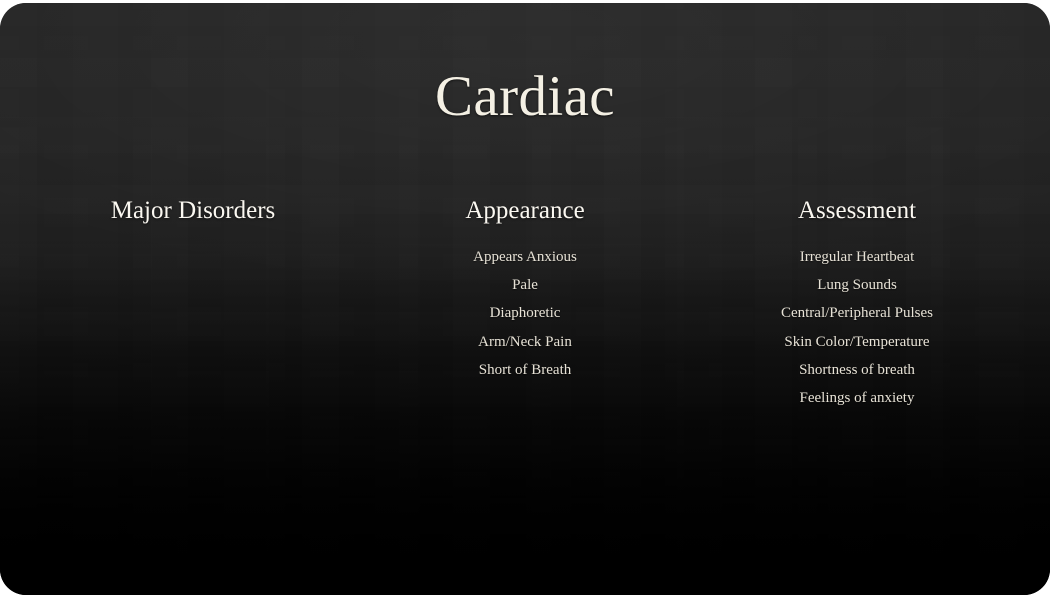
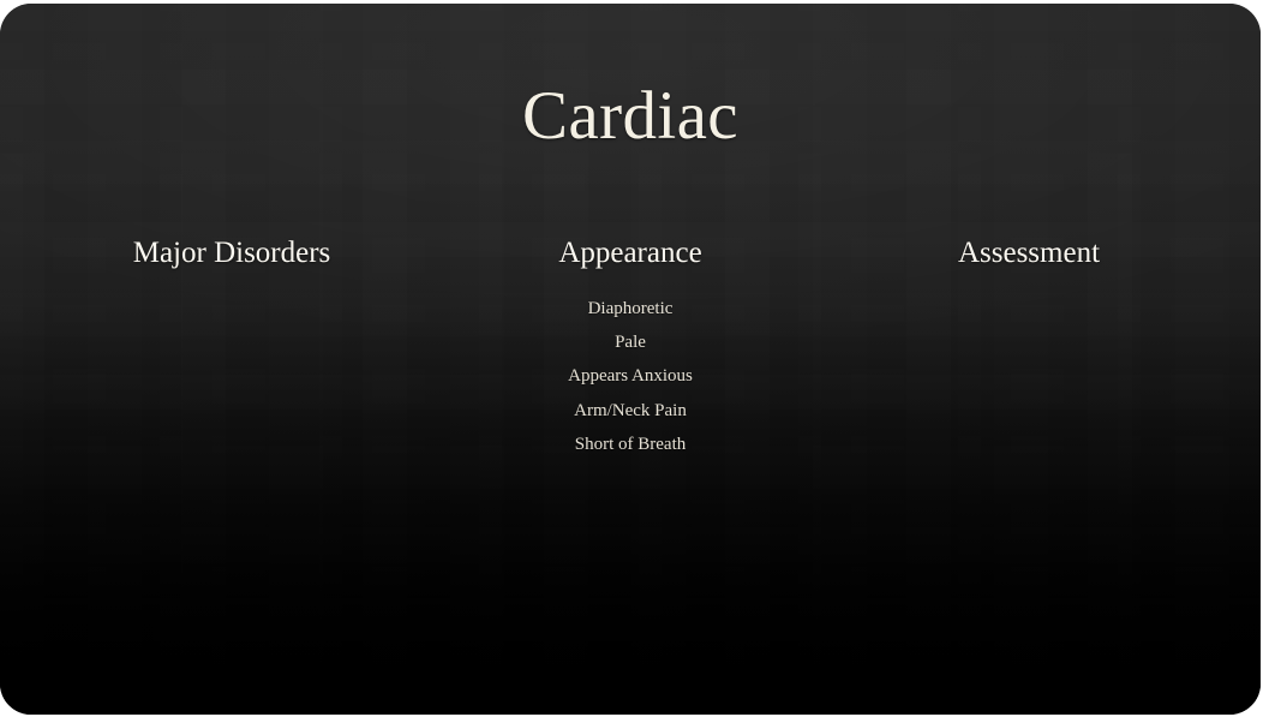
  Cardiac
  Major Disorders
  Appearance
- Appears Anxious
+ Diaphoretic
  Pale
- Diaphoretic
+ Appears Anxious
  Arm/Neck Pain
  Short of Breath
  Assessment
- Irregular Heartbeat
- Lung Sounds
- Central/Peripheral Pulses
- Skin Color/Temperature
- Shortness of breath
- Feelings of anxiety
